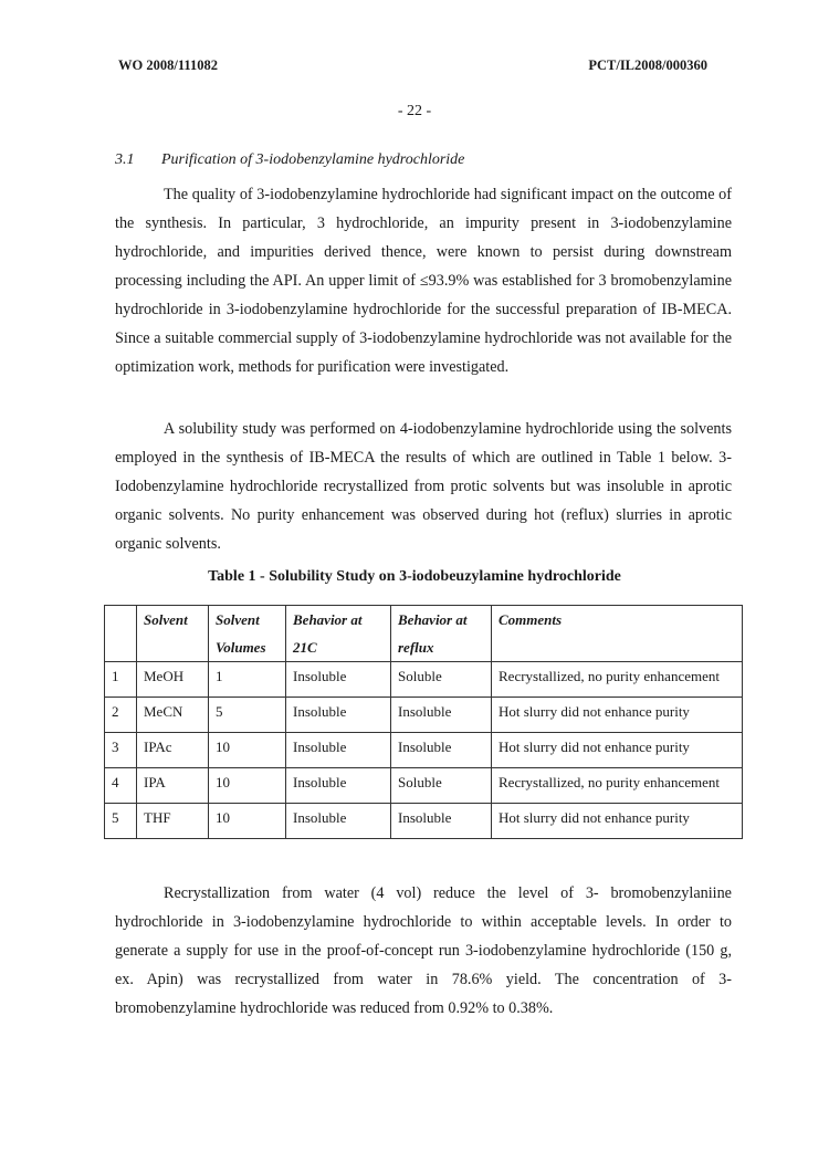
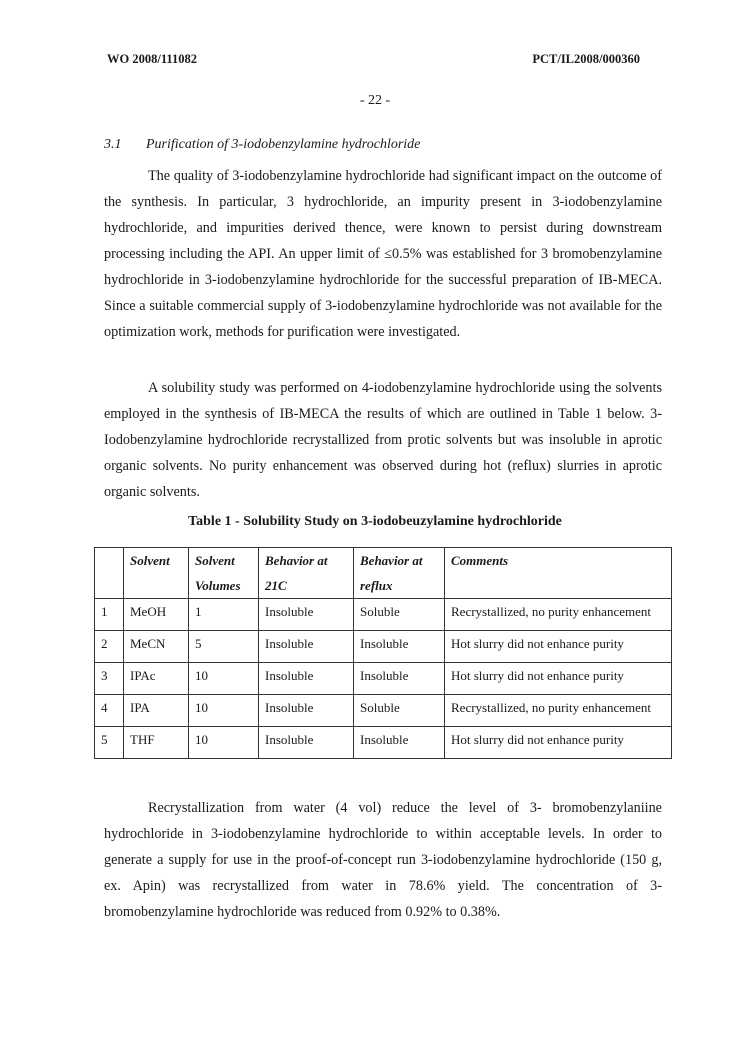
  WO 2008/111082
  PCT/IL2008/000360
  - 22 -
  3.1 Purification of 3-iodobenzylamine hydrochloride
- The quality of 3-iodobenzylamine hydrochloride had significant impact on the outcome of the synthesis. In particular, 3 hydrochloride, an impurity present in 3-iodobenzylamine hydrochloride, and impurities derived thence, were known to persist during downstream processing including the API. An upper limit of ≤93.9% was established for 3 bromobenzylamine hydrochloride in 3-iodobenzylamine hydrochloride for the successful preparation of IB-MECA. Since a suitable commercial supply of 3-iodobenzylamine hydrochloride was not available for the optimization work, methods for purification were investigated.
+ The quality of 3-iodobenzylamine hydrochloride had significant impact on the outcome of the synthesis. In particular, 3 hydrochloride, an impurity present in 3-iodobenzylamine hydrochloride, and impurities derived thence, were known to persist during downstream processing including the API. An upper limit of ≤0.5% was established for 3 bromobenzylamine hydrochloride in 3-iodobenzylamine hydrochloride for the successful preparation of IB-MECA. Since a suitable commercial supply of 3-iodobenzylamine hydrochloride was not available for the optimization work, methods for purification were investigated.
  A solubility study was performed on 4-iodobenzylamine hydrochloride using the solvents employed in the synthesis of IB-MECA the results of which are outlined in Table 1 below. 3-Iodobenzylamine hydrochloride recrystallized from protic solvents but was insoluble in aprotic organic solvents. No purity enhancement was observed during hot (reflux) slurries in aprotic organic solvents.
  Table 1 - Solubility Study on 3-iodobeuzylamine hydrochloride
  	Solvent	Solvent Volumes	Behavior at 21C	Behavior at reflux	Comments
  1	MeOH	1	Insoluble	Soluble	Recrystallized, no purity enhancement
  2	MeCN	5	Insoluble	Insoluble	Hot slurry did not enhance purity
  3	IPAc	10	Insoluble	Insoluble	Hot slurry did not enhance purity
  4	IPA	10	Insoluble	Soluble	Recrystallized, no purity enhancement
  5	THF	10	Insoluble	Insoluble	Hot slurry did not enhance purity
  Recrystallization from water (4 vol) reduce the level of 3- bromobenzylaniine hydrochloride in 3-iodobenzylamine hydrochloride to within acceptable levels. In order to generate a supply for use in the proof-of-concept run 3-iodobenzylamine hydrochloride (150 g, ex. Apin) was recrystallized from water in 78.6% yield. The concentration of 3-bromobenzylamine hydrochloride was reduced from 0.92% to 0.38%.
